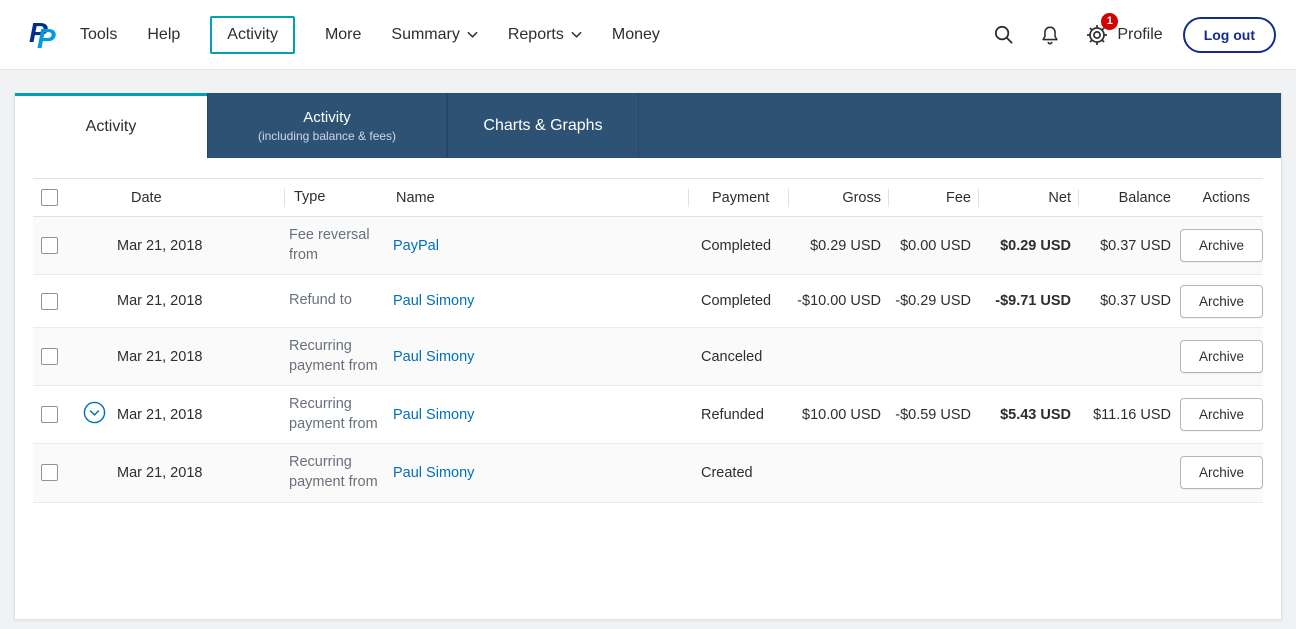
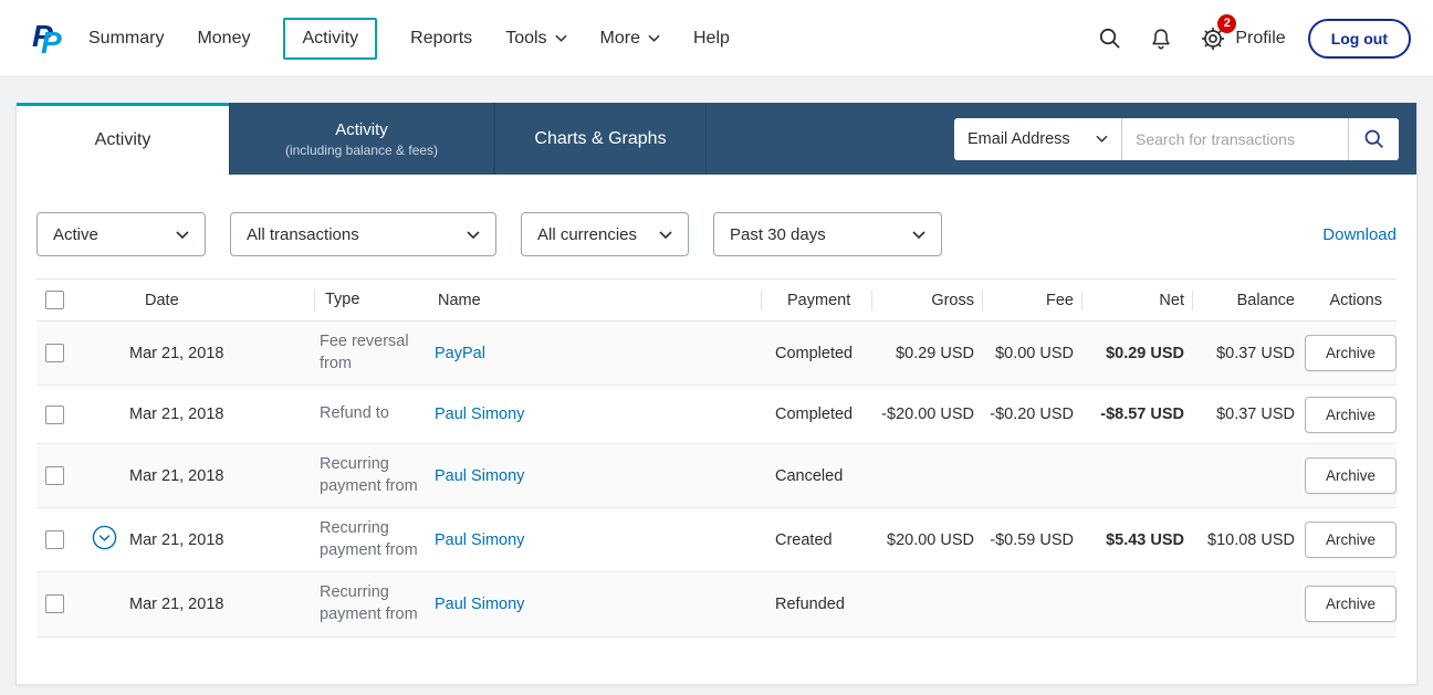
  P
  P
- Tools
+ Summary
- Help
+ Money
  Activity
- More
+ Reports
- Summary
+ Tools
- Reports
+ More
- Money
+ Help
- 1
+ 2
  Profile
  Log out
  Activity
  Activity
  (including balance & fees)
  Charts & Graphs
+ Email Address
+ Search for transactions
+ Active
+ All transactions
+ All currencies
+ Past 30 days
+ Download
  Date
  Type
  Name
  Payment
  Gross
  Fee
  Net
  Balance
  Actions
  Mar 21, 2018
  Fee reversal from
  PayPal
  Completed
  $0.29 USD
  $0.00 USD
  $0.29 USD
  $0.37 USD
  Archive
  Mar 21, 2018
  Refund to
  Paul Simony
  Completed
- -$10.00 USD
+ -$20.00 USD
- -$0.29 USD
+ -$0.20 USD
- -$9.71 USD
+ -$8.57 USD
  $0.37 USD
  Archive
  Mar 21, 2018
  Recurring payment from
  Paul Simony
  Canceled
  Archive
  Mar 21, 2018
  Recurring payment from
  Paul Simony
- Refunded
+ Created
- $10.00 USD
+ $20.00 USD
  -$0.59 USD
  $5.43 USD
- $11.16 USD
+ $10.08 USD
  Archive
  Mar 21, 2018
  Recurring payment from
  Paul Simony
- Created
+ Refunded
  Archive
